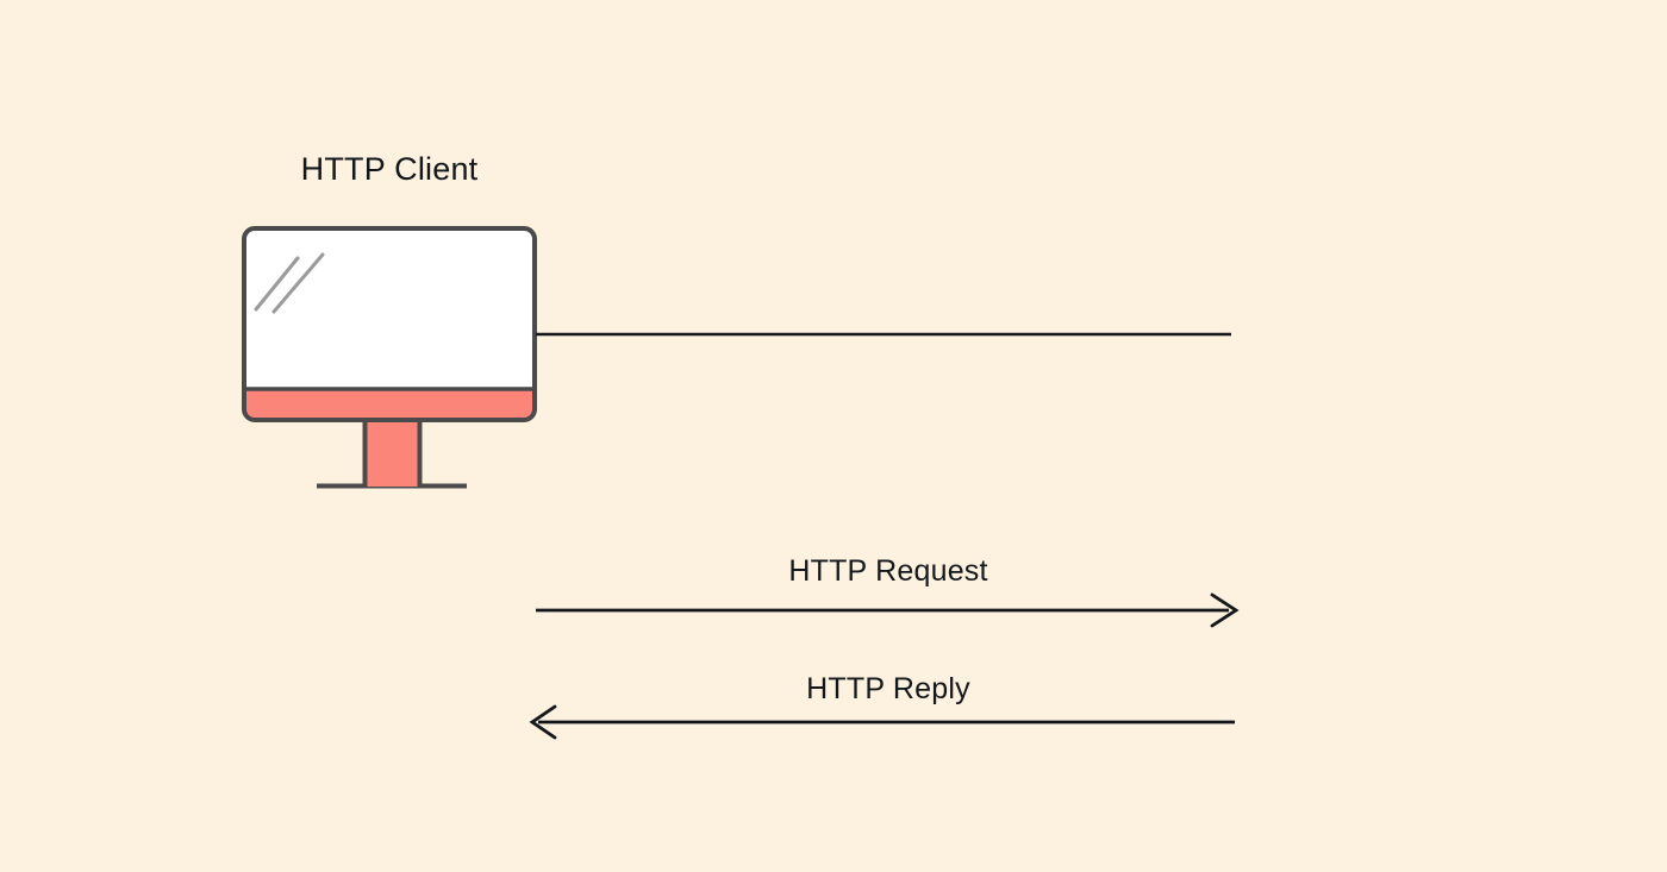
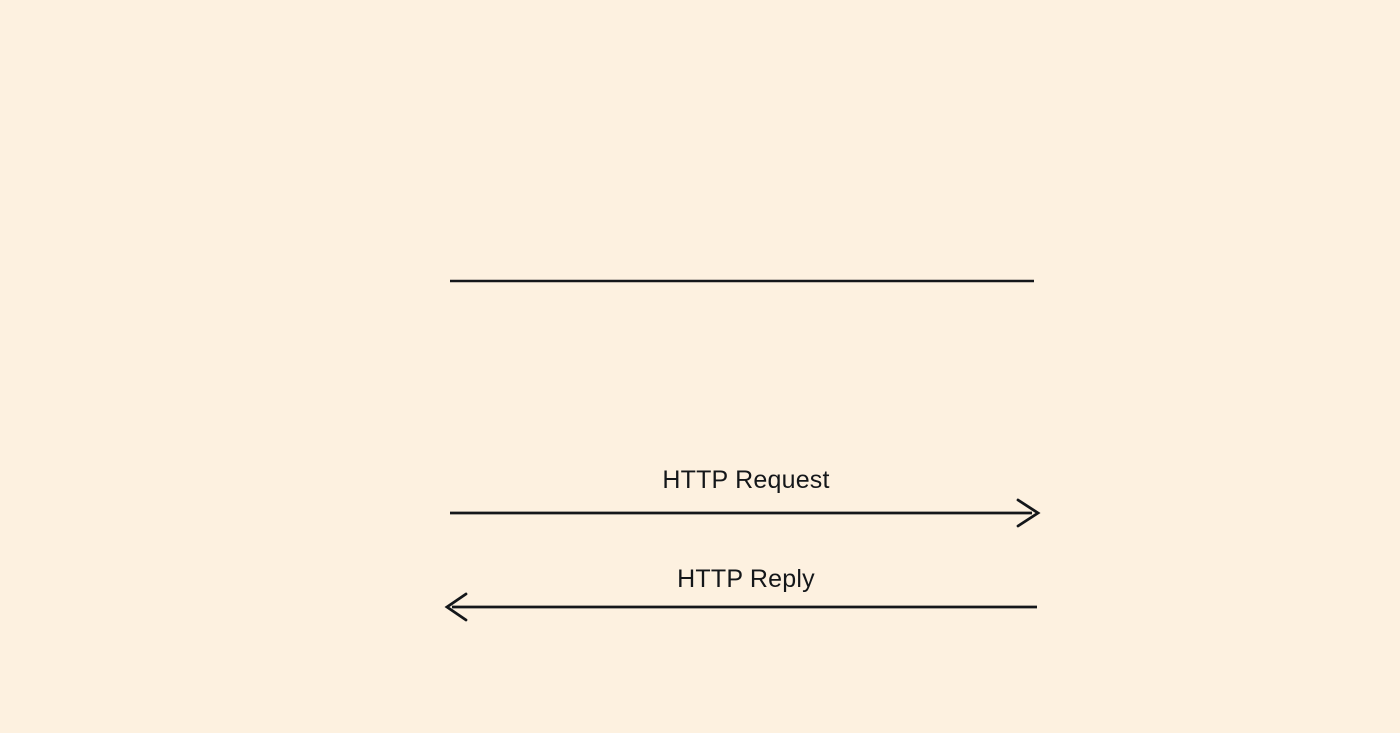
- HTTP Client
  HTTP Request
  HTTP Reply
